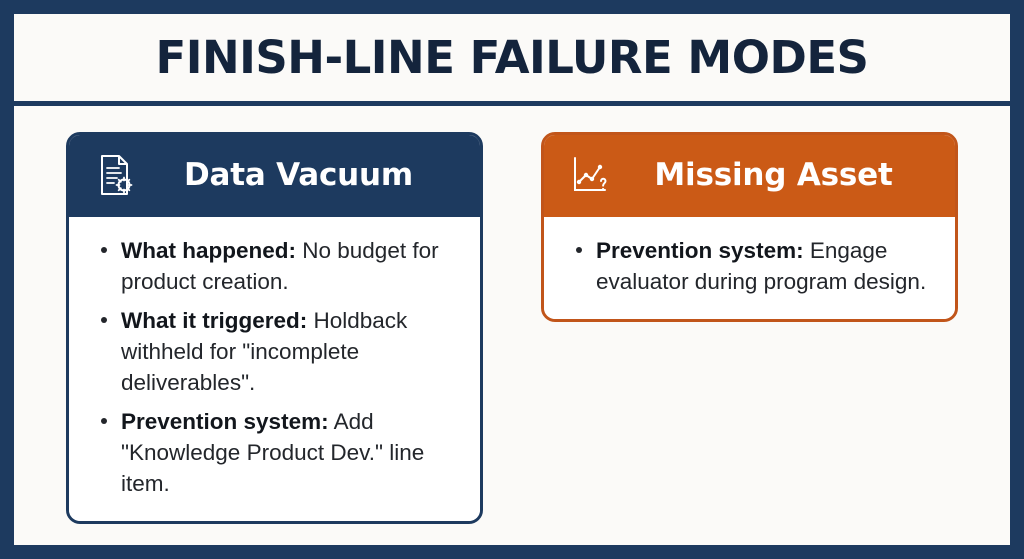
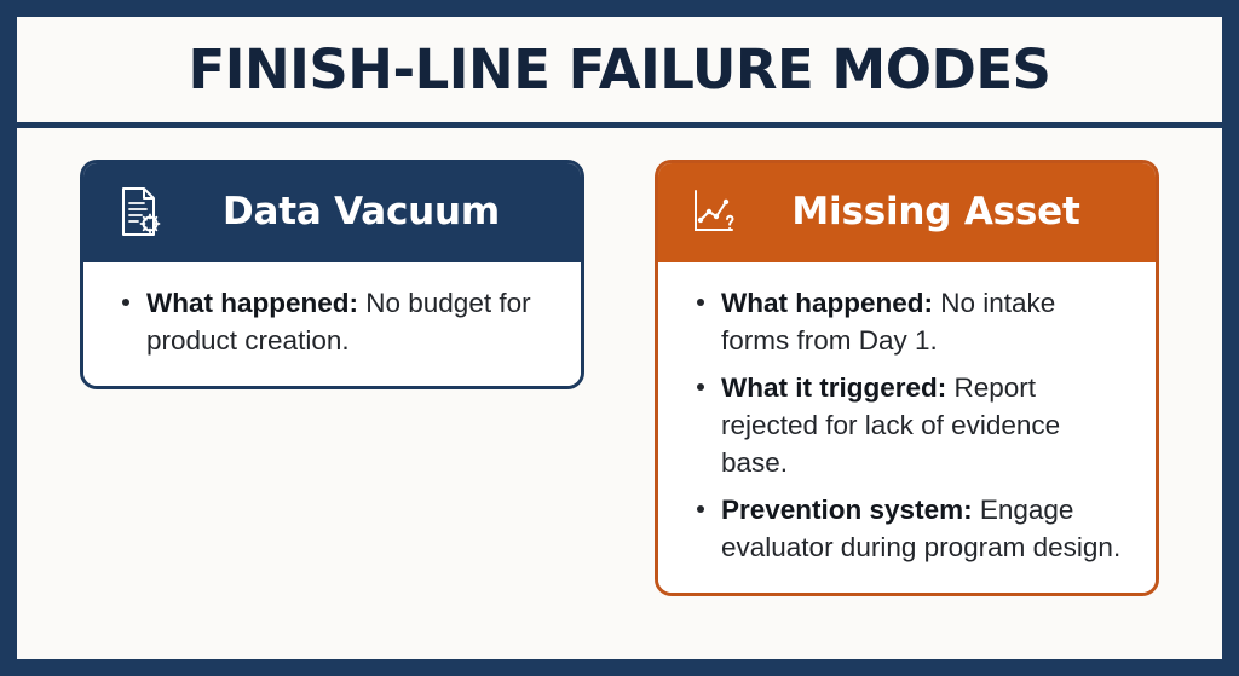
  FINISH-LINE FAILURE MODES
  Data Vacuum
  What happened: No budget for product creation.
- What it triggered: Holdback withheld for "incomplete deliverables".
- Prevention system: Add "Knowledge Product Dev." line item.
  Missing Asset
+ What happened: No intake forms from Day 1.
+ What it triggered: Report rejected for lack of evidence base.
  Prevention system: Engage evaluator during program design.
